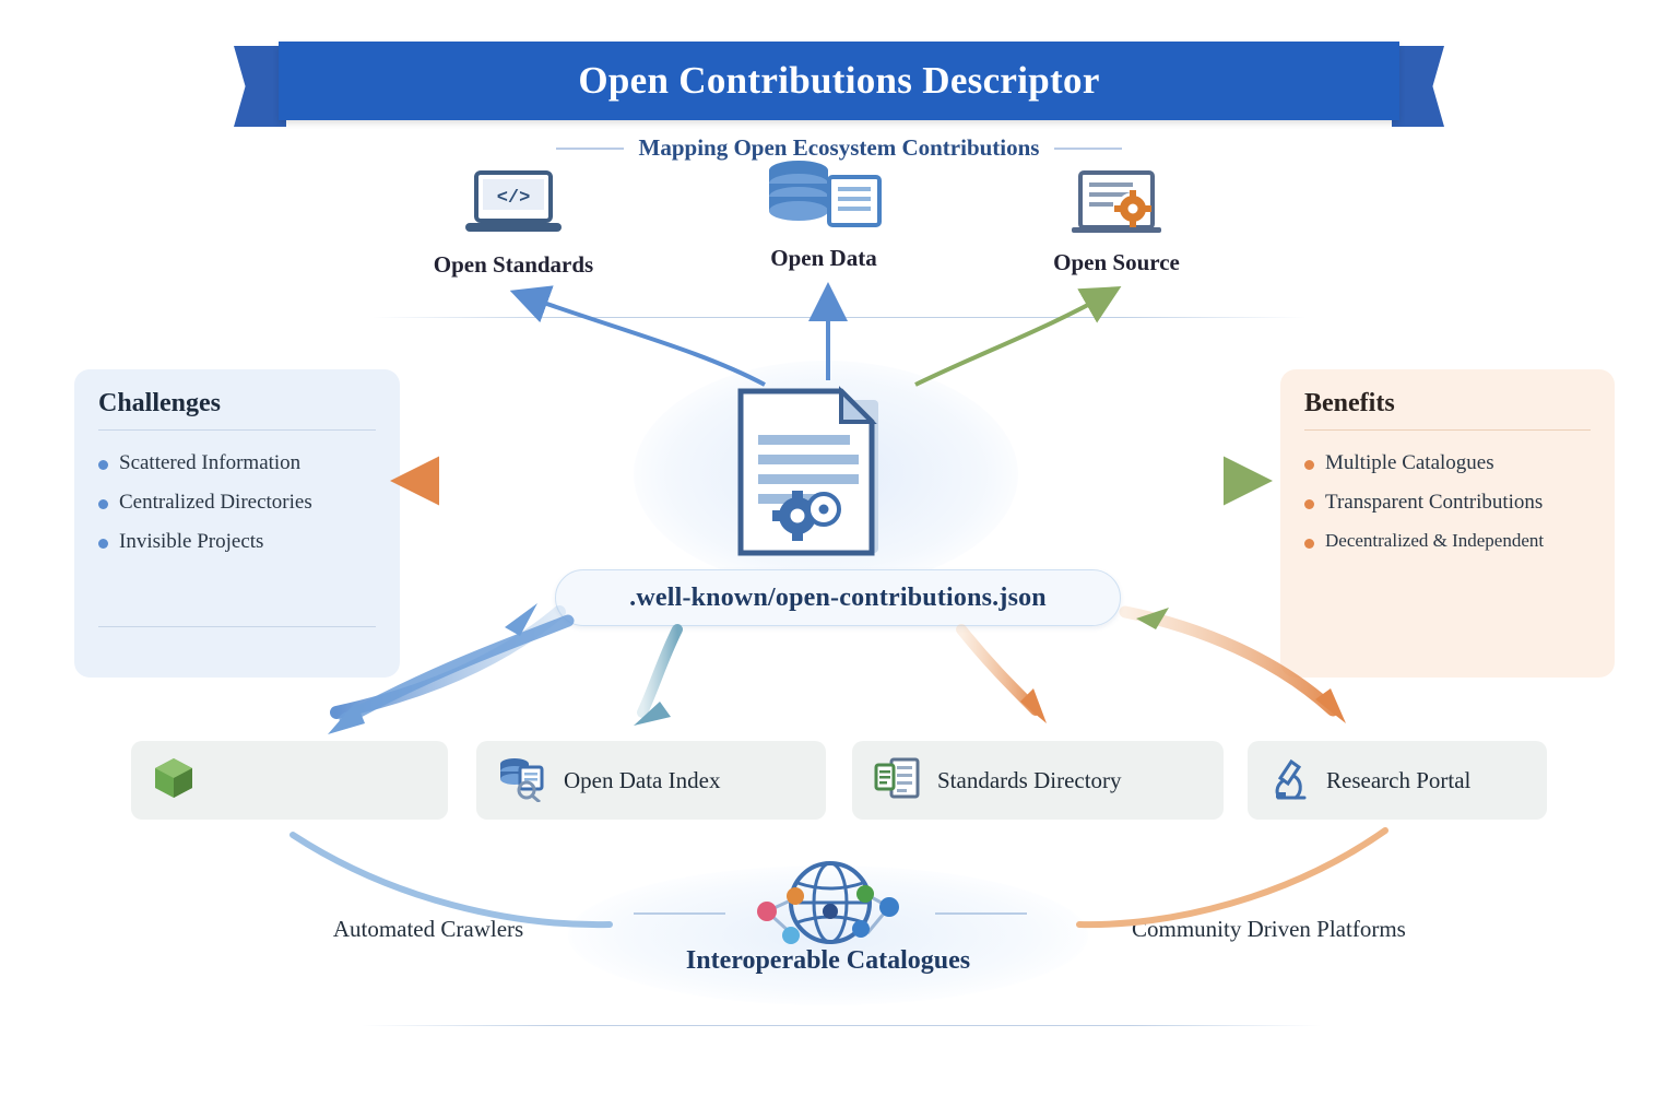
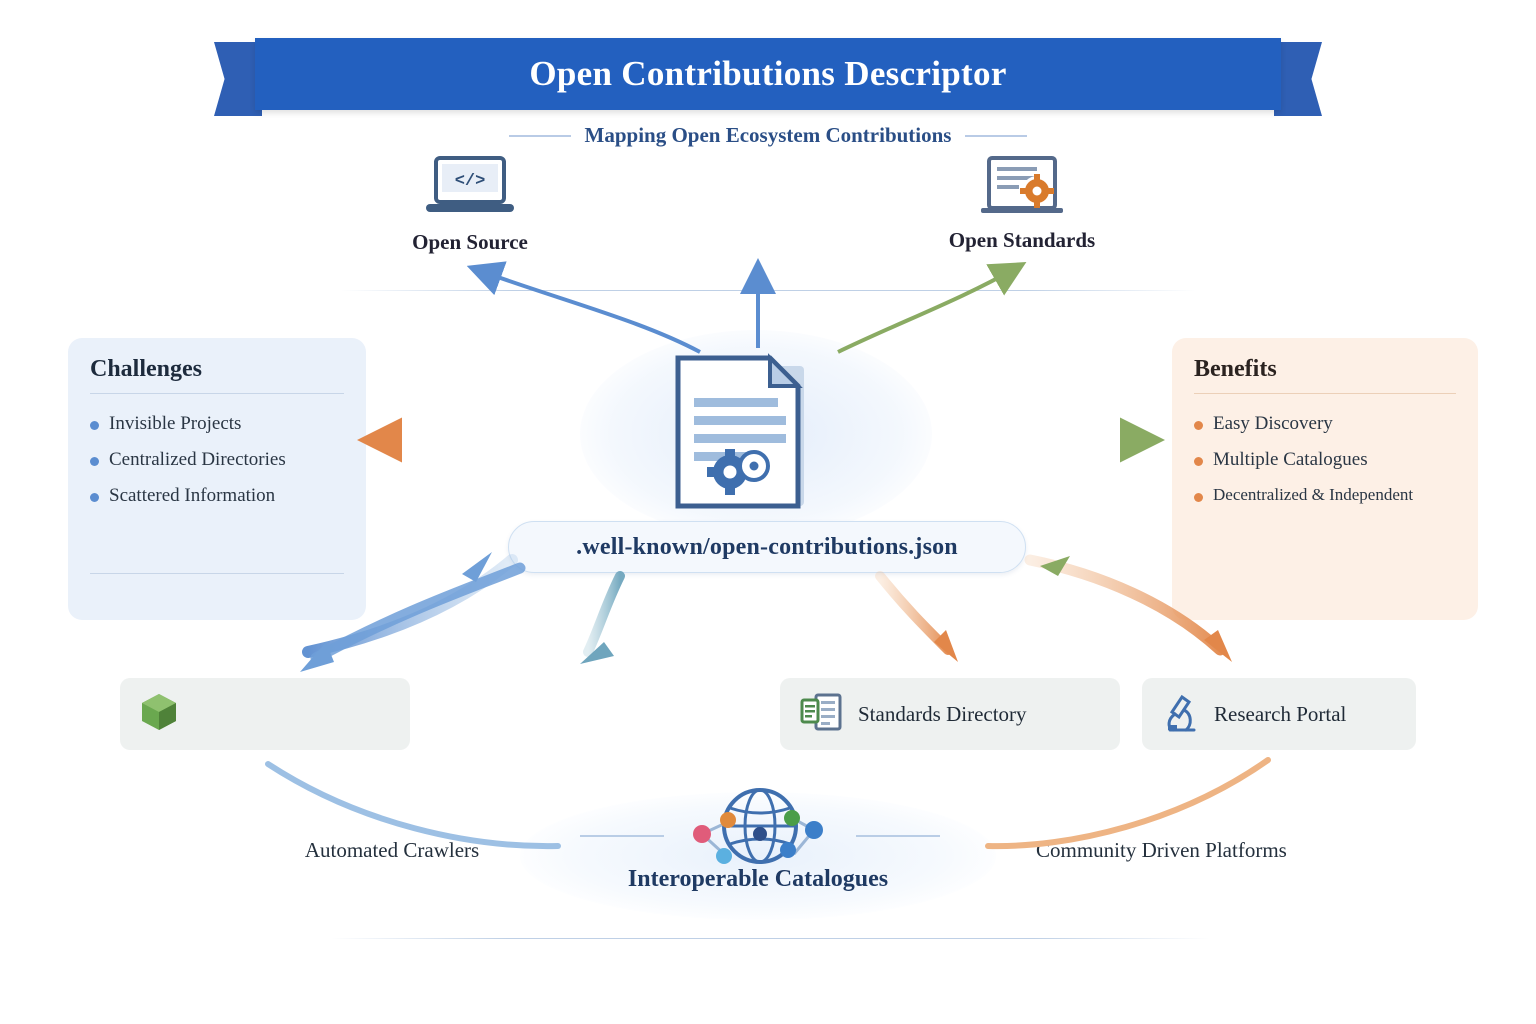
  Open Contributions Descriptor
  Mapping Open Ecosystem Contributions
  </>
- Open Standards
+ Open Source
- Open Data
- Open Source
+ Open Standards
  .well-known/open-contributions.json
  Challenges
- Scattered Information
+ Invisible Projects
  Centralized Directories
- Invisible Projects
+ Scattered Information
  Benefits
+ Easy Discovery
  Multiple Catalogues
- Transparent Contributions
  Decentralized & Independent
- Open Data Index
  Standards Directory
  Research Portal
  Interoperable Catalogues
  Automated Crawlers
  Community Driven Platforms
